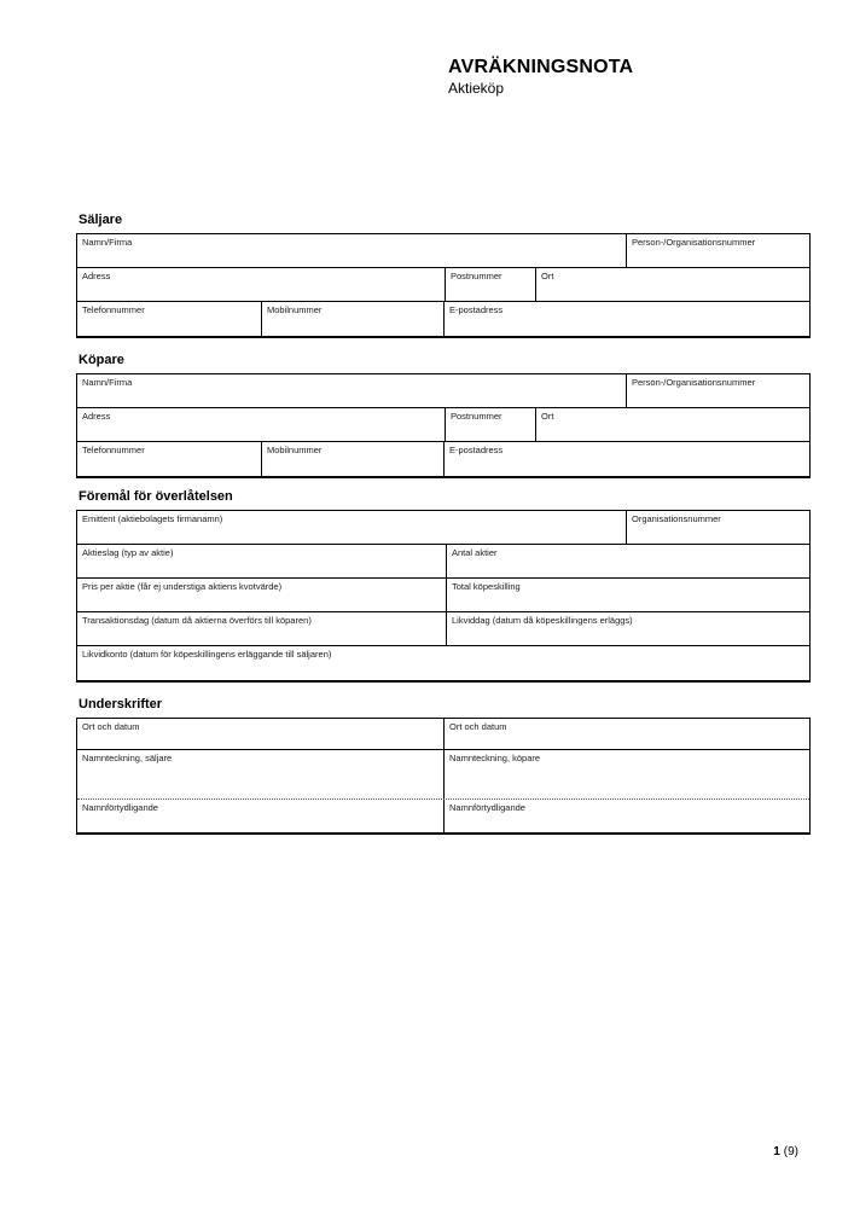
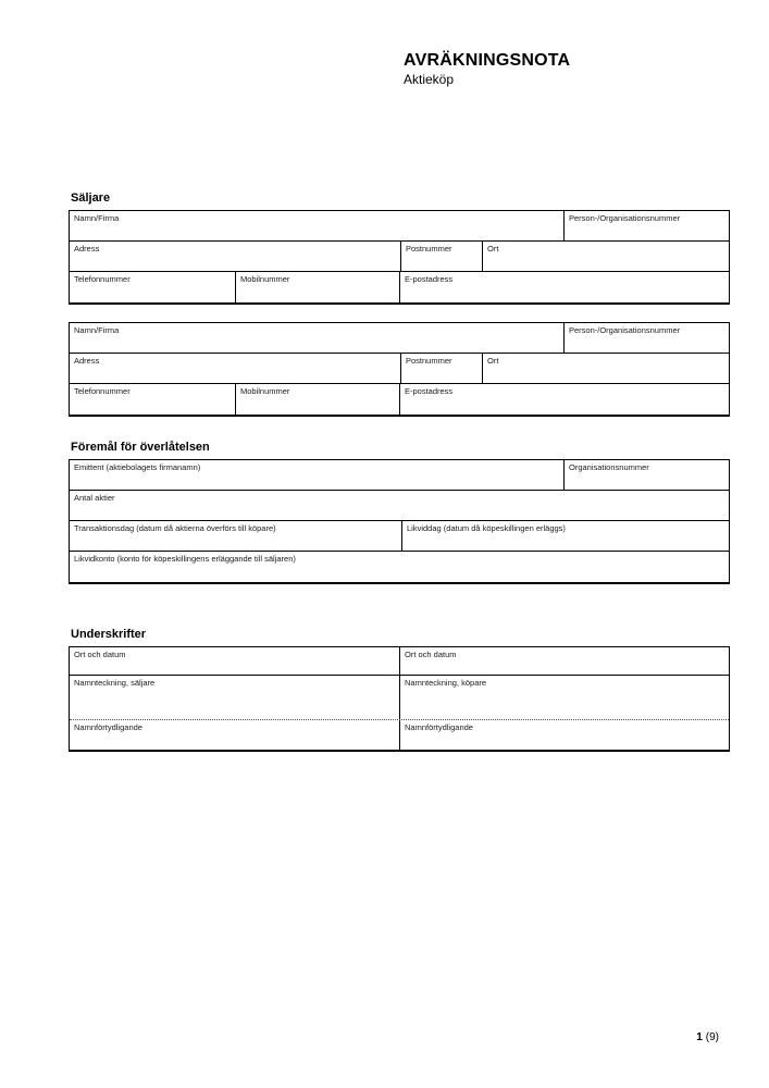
  AVRÄKNINGSNOTA
  Aktieköp
  Säljare
  Namn/Firma
  Person-/Organisationsnummer
  Adress
  Postnummer
  Ort
  Telefonnummer
  Mobilnummer
  E-postadress
- Köpare
  Namn/Firma
  Person-/Organisationsnummer
  Adress
  Postnummer
  Ort
  Telefonnummer
  Mobilnummer
  E-postadress
  Föremål för överlåtelsen
  Emittent (aktiebolagets firmanamn)
  Organisationsnummer
- Aktieslag (typ av aktie)
  Antal aktier
- Pris per aktie (får ej understiga aktiens kvotvärde)
- Total köpeskilling
- Transaktionsdag (datum då aktierna överförs till köparen)
+ Transaktionsdag (datum då aktierna överförs till köpare)
- Likviddag (datum då köpeskillingens erläggs)
+ Likviddag (datum då köpeskillingen erläggs)
- Likvidkonto (datum för köpeskillingens erläggande till säljaren)
+ Likvidkonto (konto för köpeskillingens erläggande till säljaren)
  Underskrifter
  Ort och datum
  Ort och datum
  Namnteckning, säljare
  Namnteckning, köpare
  Namnförtydligande
  Namnförtydligande
  1 (9)
